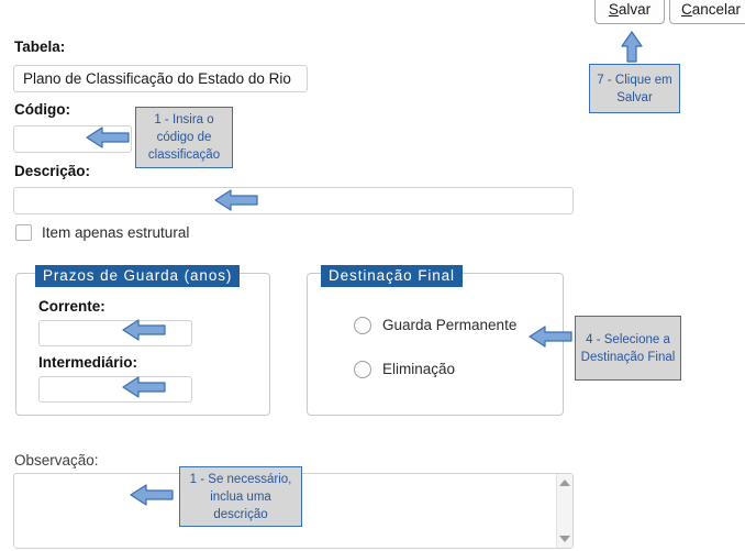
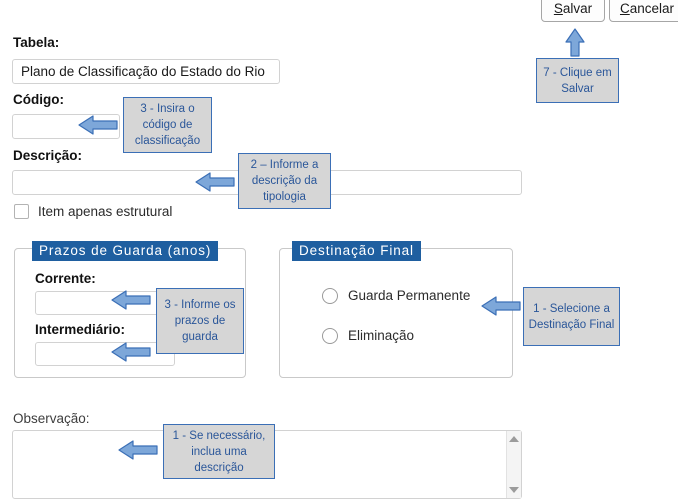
  Salvar
  Cancelar
  Tabela:
  Plano de Classificação do Estado do Rio
  Código:
  Descrição:
  Item apenas estrutural
  Prazos de Guarda (anos)
  Corrente:
  Intermediário:
  Destinação Final
  Guarda Permanente
  Eliminação
  Observação:
- 1 - Insira o código de classificação
+ 3 - Insira o código de classificação
+ 2 – Informe a descrição da tipologia
+ 3 - Informe os prazos de guarda
- 4 - Selecione a Destinação Final
+ 1 - Selecione a Destinação Final
  1 - Se necessário, inclua uma descrição
  7 - Clique em Salvar
